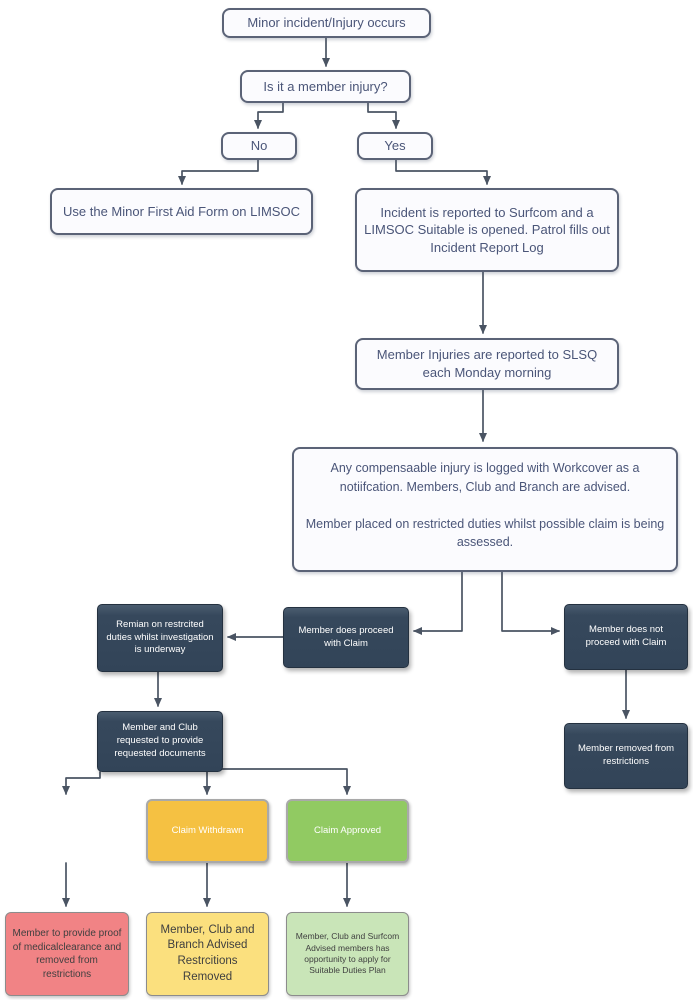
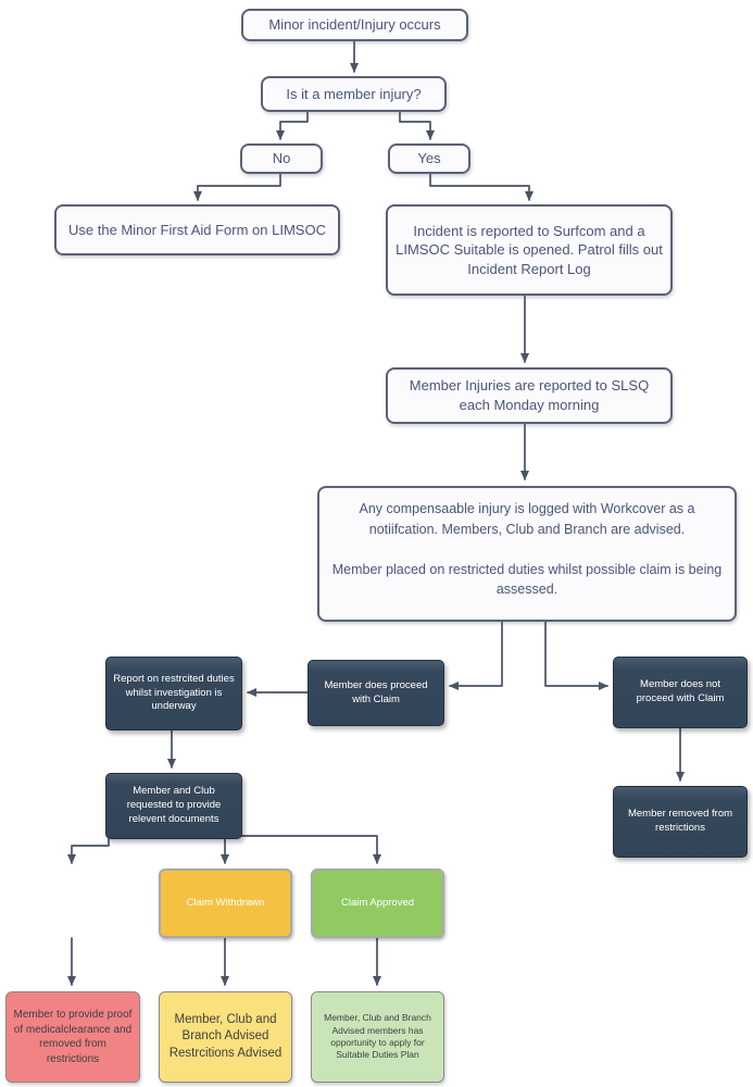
  Minor incident/Injury occurs
  Is it a member injury?
  No
  Yes
  Use the Minor First Aid Form on LIMSOC
  Incident is reported to Surfcom and a LIMSOC Suitable is opened. Patrol fills out Incident Report Log
  Member Injuries are reported to SLSQ each Monday morning
  Any compensaable injury is logged with Workcover as a notiifcation. Members, Club and Branch are advised.
  Member placed on restricted duties whilst possible claim is being assessed.
- Remian on restrcited duties whilst investigation is underway
+ Report on restrcited duties whilst investigation is underway
  Member does proceed with Claim
  Member does not proceed with Claim
- Member and Club requested to provide requested documents
+ Member and Club requested to provide relevent documents
  Member removed from restrictions
  Claim Withdrawn
  Claim Approved
  Member to provide proof of medicalclearance and removed from restrictions
- Member, Club and Branch Advised Restrcitions Removed
+ Member, Club and Branch Advised Restrcitions Advised
- Member, Club and Surfcom Advised members has opportunity to apply for Suitable Duties Plan
+ Member, Club and Branch Advised members has opportunity to apply for Suitable Duties Plan
